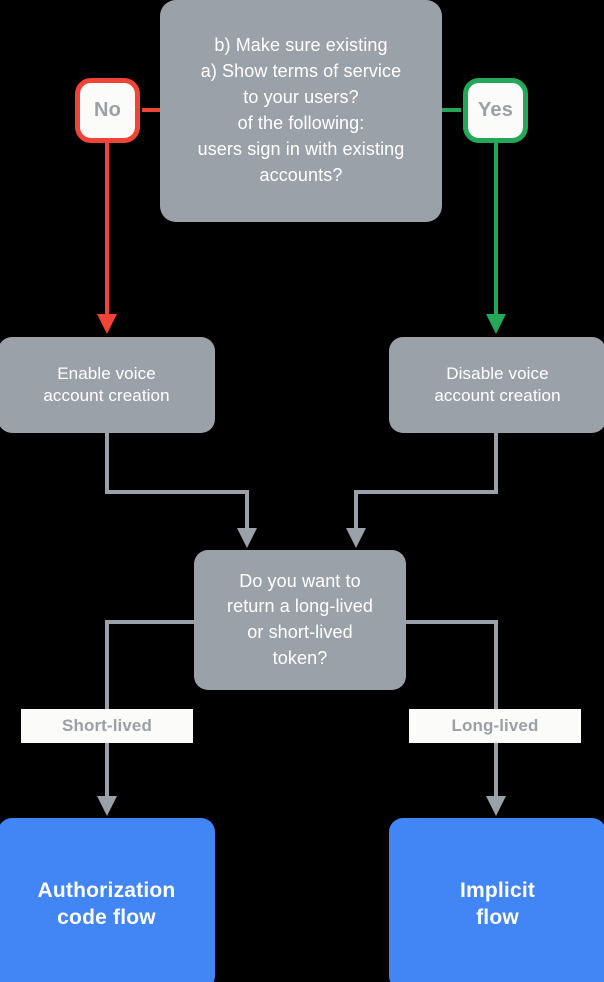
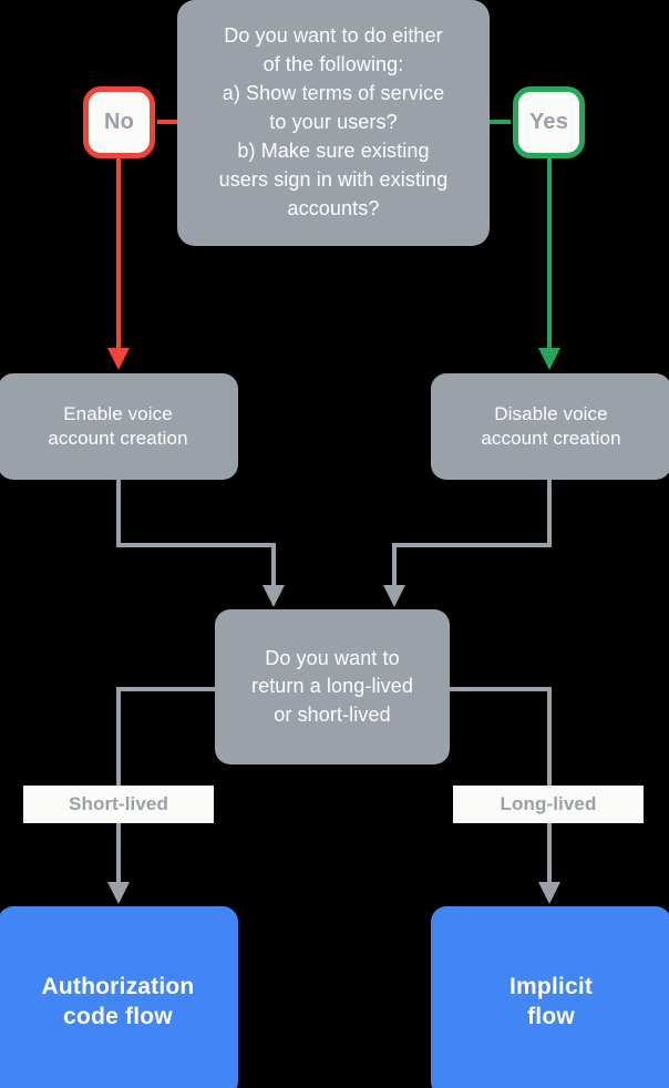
+ Do you want to do either
- b) Make sure existing
+ of the following:
  a) Show terms of service
  to your users?
- of the following:
+ b) Make sure existing
  users sign in with existing
  accounts?
  No
  Yes
  Enable voice
  account creation
  Disable voice
  account creation
  Do you want to
  return a long-lived
  or short-lived
- token?
  Short-lived
  Long-lived
  Authorization
  code flow
  Implicit
  flow
